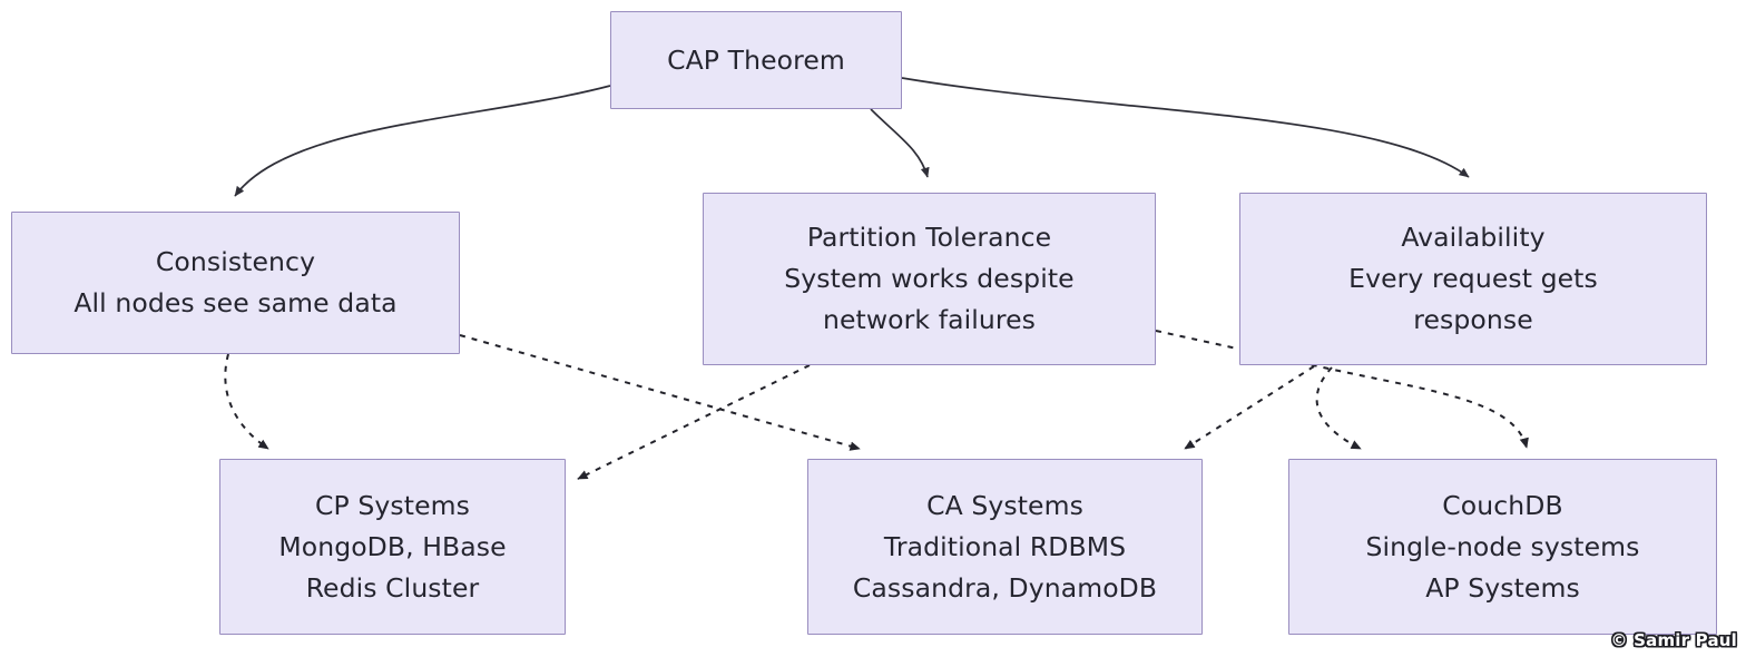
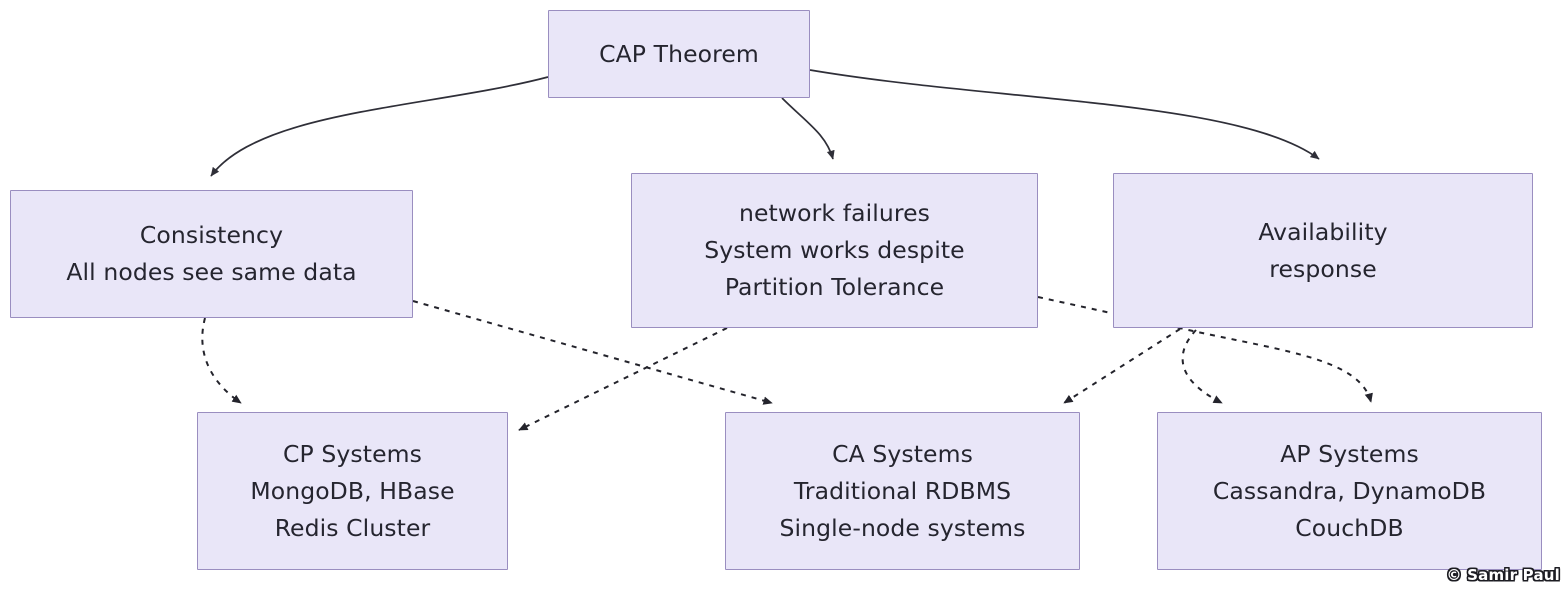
  CAP Theorem
  Consistency
  All nodes see same data
- Partition Tolerance
+ network failures
  System works despite
- network failures
+ Partition Tolerance
  Availability
- Every request gets
  response
  CP Systems
  MongoDB, HBase
  Redis Cluster
  CA Systems
  Traditional RDBMS
- Cassandra, DynamoDB
+ Single-node systems
- CouchDB
+ AP Systems
- Single-node systems
+ Cassandra, DynamoDB
- AP Systems
+ CouchDB
  © Samir Paul
